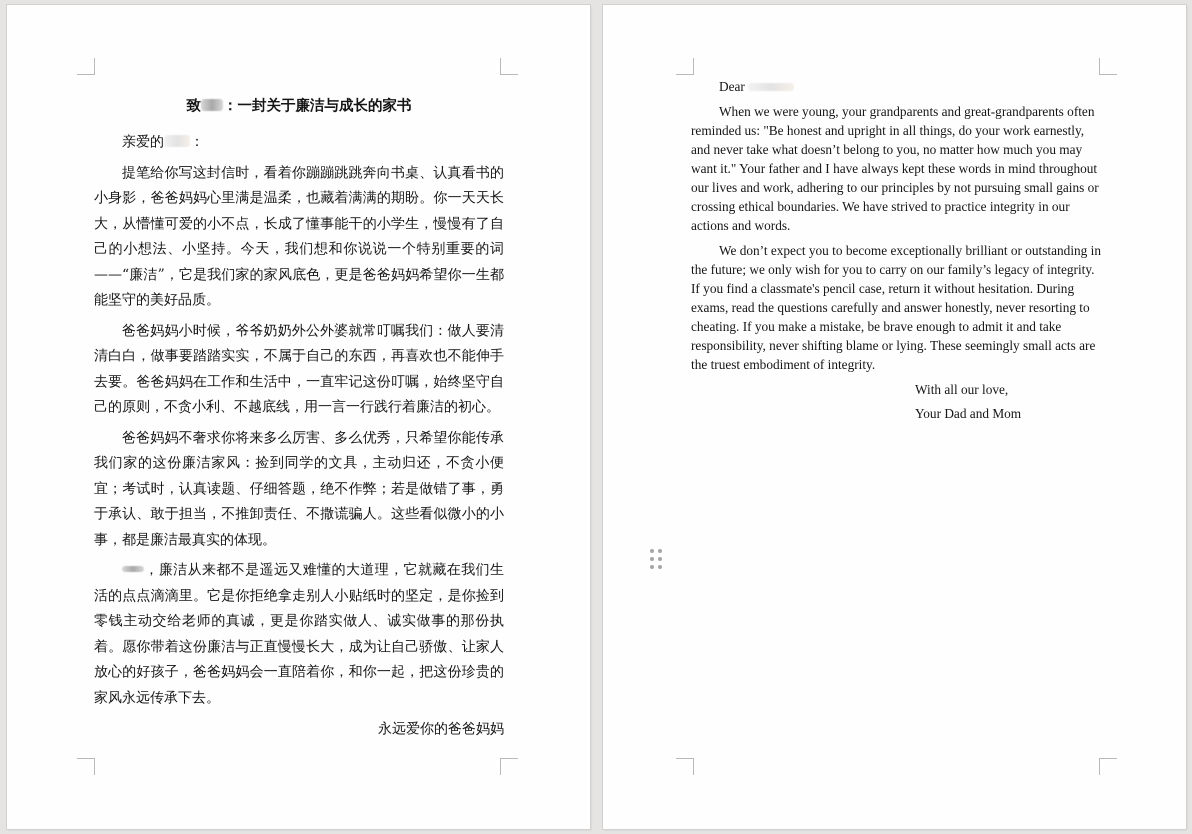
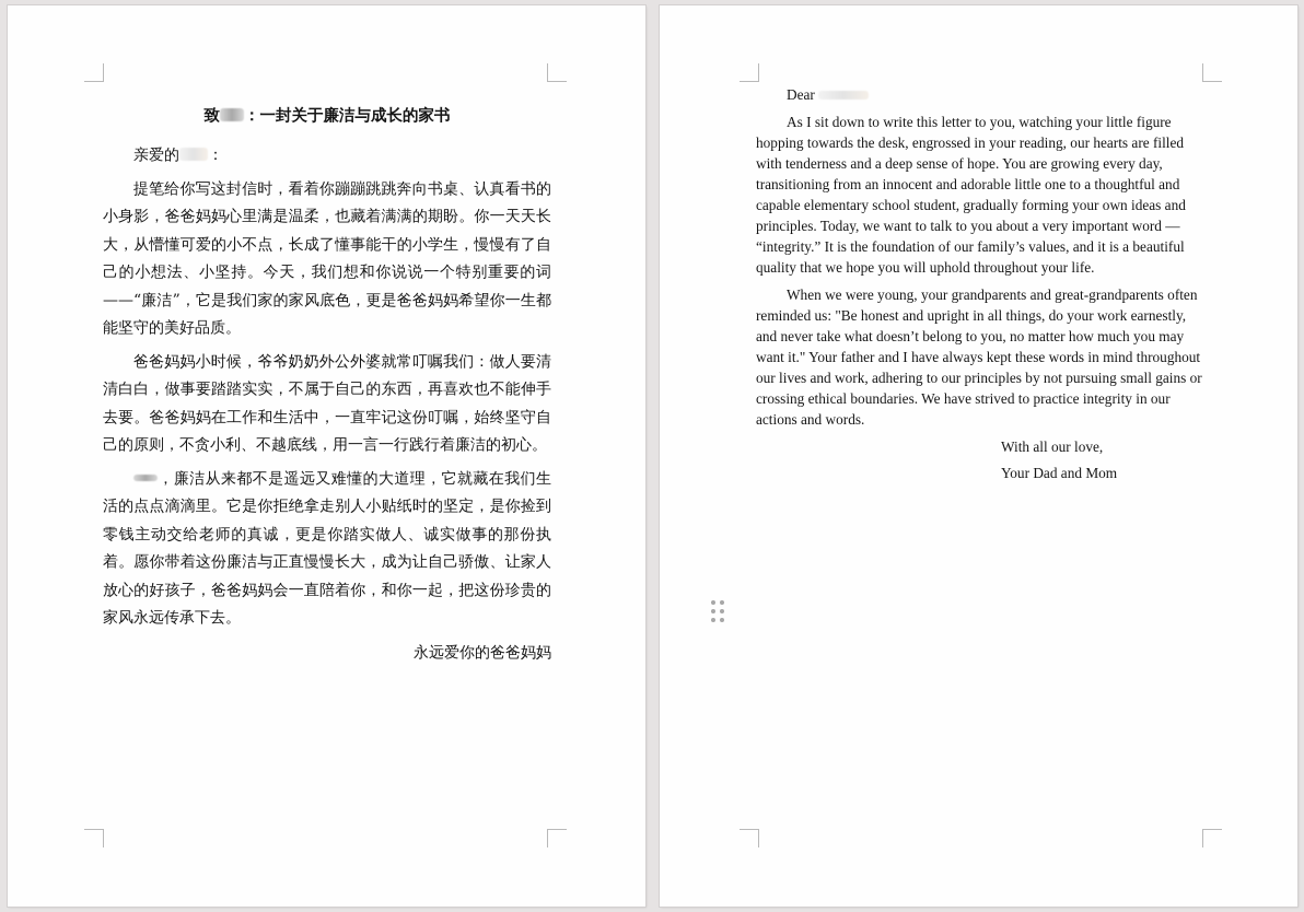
  致 ：一封关于廉洁与成长的家书
  亲爱的 ：
  提笔给你写这封信时，看着你蹦蹦跳跳奔向书桌、认真看书的小身影，爸爸妈妈心里满是温柔，也藏着满满的期盼。你一天天长大，从懵懂可爱的小不点，长成了懂事能干的小学生，慢慢有了自己的小想法、小坚持。今天，我们想和你说说一个特别重要的词——“廉洁”，它是我们家的家风底色，更是爸爸妈妈希望你一生都能坚守的美好品质。
  爸爸妈妈小时候，爷爷奶奶外公外婆就常叮嘱我们：做人要清清白白，做事要踏踏实实，不属于自己的东西，再喜欢也不能伸手去要。爸爸妈妈在工作和生活中，一直牢记这份叮嘱，始终坚守自己的原则，不贪小利、不越底线，用一言一行践行着廉洁的初心。
- 爸爸妈妈不奢求你将来多么厉害、多么优秀，只希望你能传承我们家的这份廉洁家风：捡到同学的文具，主动归还，不贪小便宜；考试时，认真读题、仔细答题，绝不作弊；若是做错了事，勇于承认、敢于担当，不推卸责任、不撒谎骗人。这些看似微小的小事，都是廉洁最真实的体现。
  ，廉洁从来都不是遥远又难懂的大道理，它就藏在我们生活的点点滴滴里。它是你拒绝拿走别人小贴纸时的坚定，是你捡到零钱主动交给老师的真诚，更是你踏实做人、诚实做事的那份执着。愿你带着这份廉洁与正直慢慢长大，成为让自己骄傲、让家人放心的好孩子，爸爸妈妈会一直陪着你，和你一起，把这份珍贵的家风永远传承下去。
  永远爱你的爸爸妈妈
  Dear
+ As I sit down to write this letter to you, watching your little figure hopping towards the desk, engrossed in your reading, our hearts are filled with tenderness and a deep sense of hope. You are growing every day, transitioning from an innocent and adorable little one to a thoughtful and capable elementary school student, gradually forming your own ideas and principles. Today, we want to talk to you about a very important word — “integrity.” It is the foundation of our family’s values, and it is a beautiful quality that we hope you will uphold throughout your life.
  When we were young, your grandparents and great-grandparents often reminded us: "Be honest and upright in all things, do your work earnestly, and never take what doesn’t belong to you, no matter how much you may want it." Your father and I have always kept these words in mind throughout our lives and work, adhering to our principles by not pursuing small gains or crossing ethical boundaries. We have strived to practice integrity in our actions and words.
- We don’t expect you to become exceptionally brilliant or outstanding in the future; we only wish for you to carry on our family’s legacy of integrity. If you find a classmate's pencil case, return it without hesitation. During exams, read the questions carefully and answer honestly, never resorting to cheating. If you make a mistake, be brave enough to admit it and take responsibility, never shifting blame or lying. These seemingly small acts are the truest embodiment of integrity.
  With all our love,
  Your Dad and Mom
